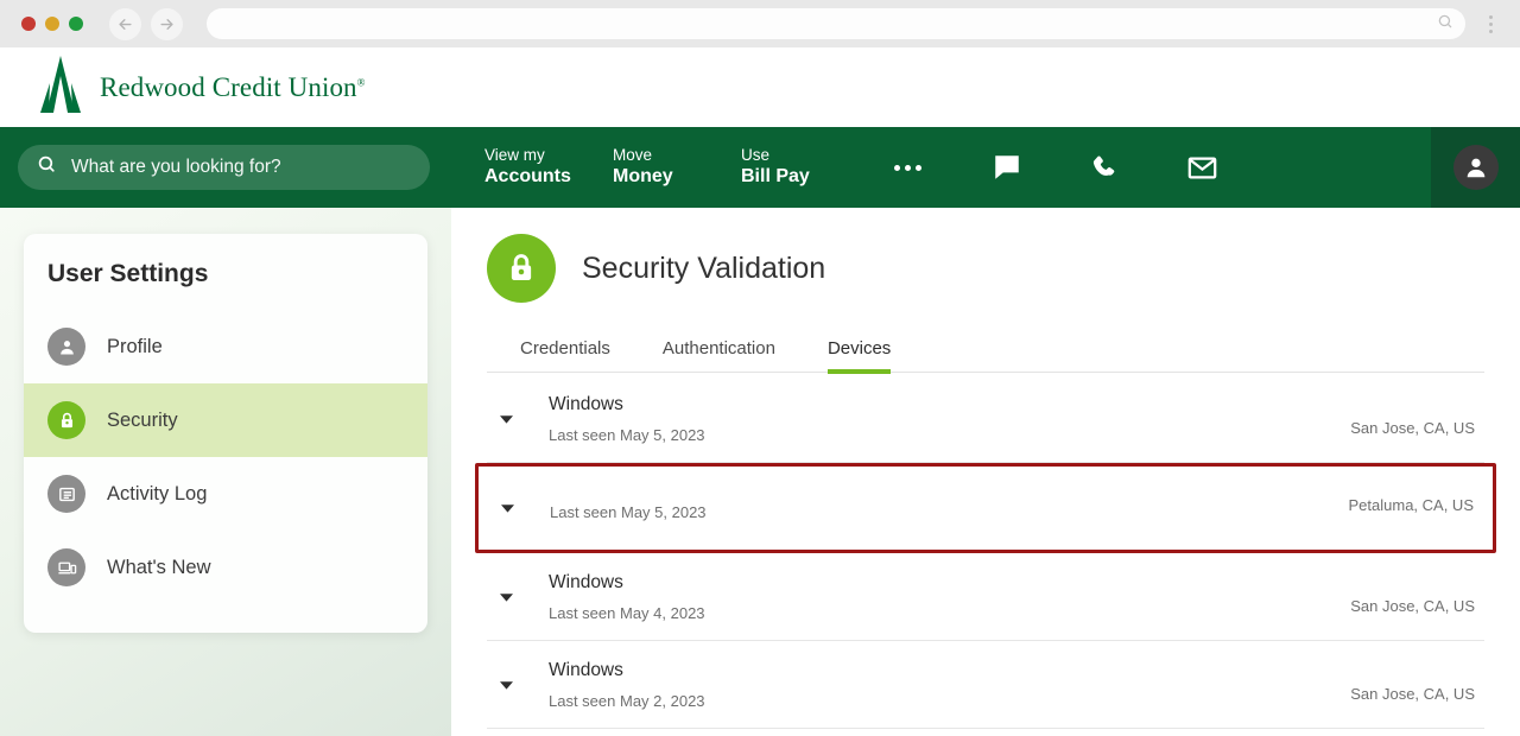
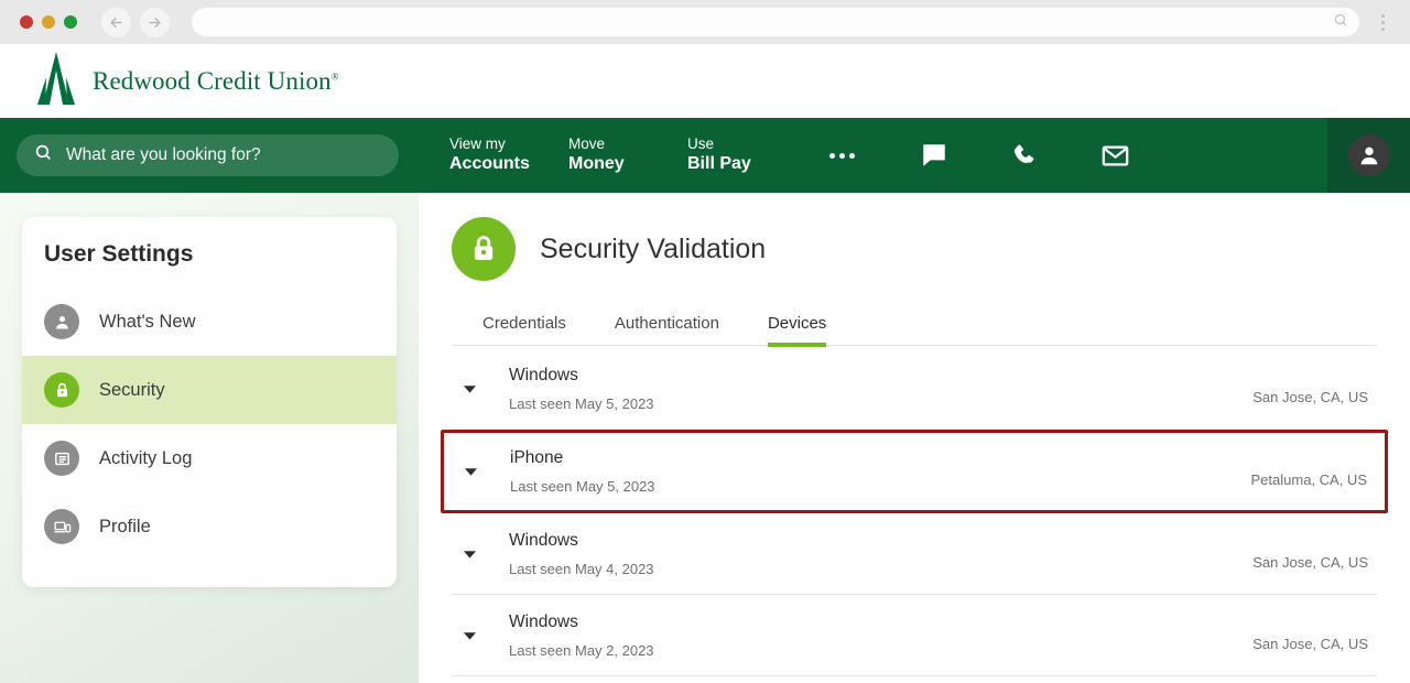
  Redwood Credit Union®
  What are you looking for?
  View my
  Accounts
  Move
  Money
  Use
  Bill Pay
  User Settings
- Profile
+ What's New
  Security
  Activity Log
- What's New
+ Profile
  Security Validation
  Credentials
  Authentication
  Devices
  Windows
  Last seen May 5, 2023
  San Jose, CA, US
+ iPhone
  Last seen May 5, 2023
  Petaluma, CA, US
  Windows
  Last seen May 4, 2023
  San Jose, CA, US
  Windows
  Last seen May 2, 2023
  San Jose, CA, US
